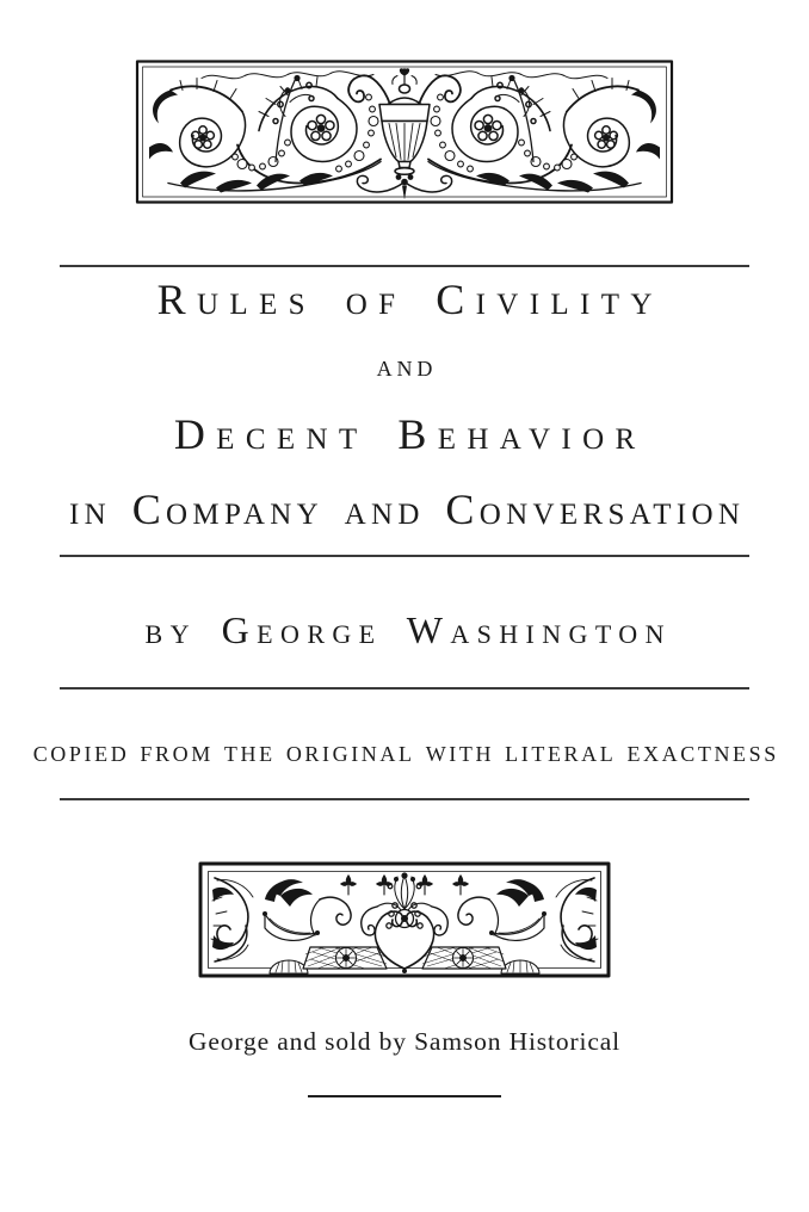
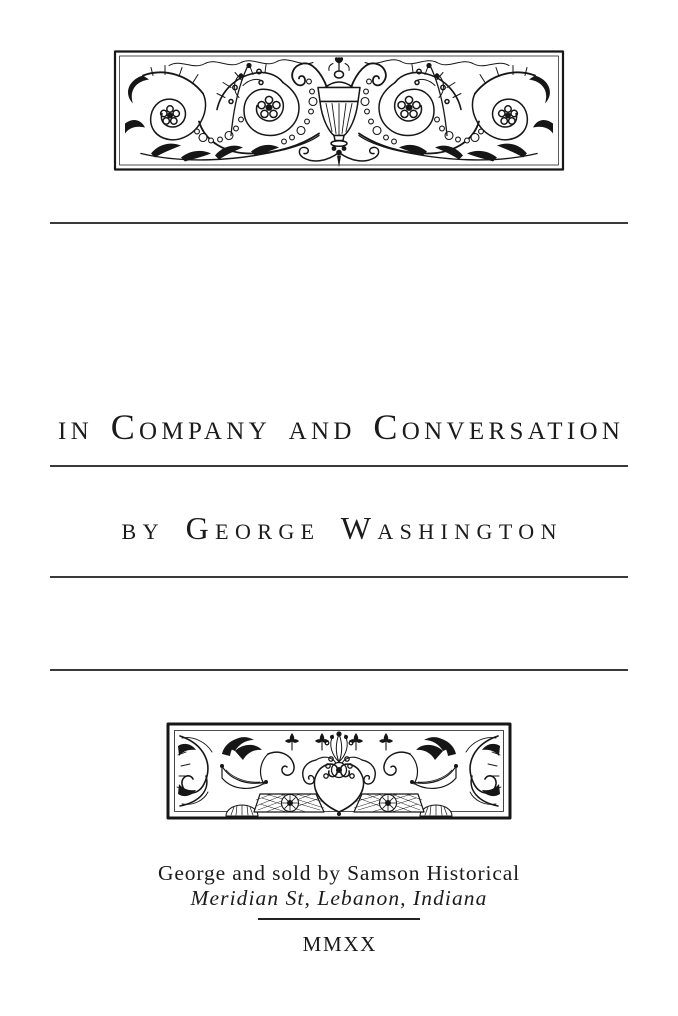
- Rules of Civility
- and
- Decent Behavior
  in Company and Conversation
  by George Washington
- copied from the original with literal exactness
  George and sold by Samson Historical
+ Meridian St, Lebanon, Indiana
+ MMXX
